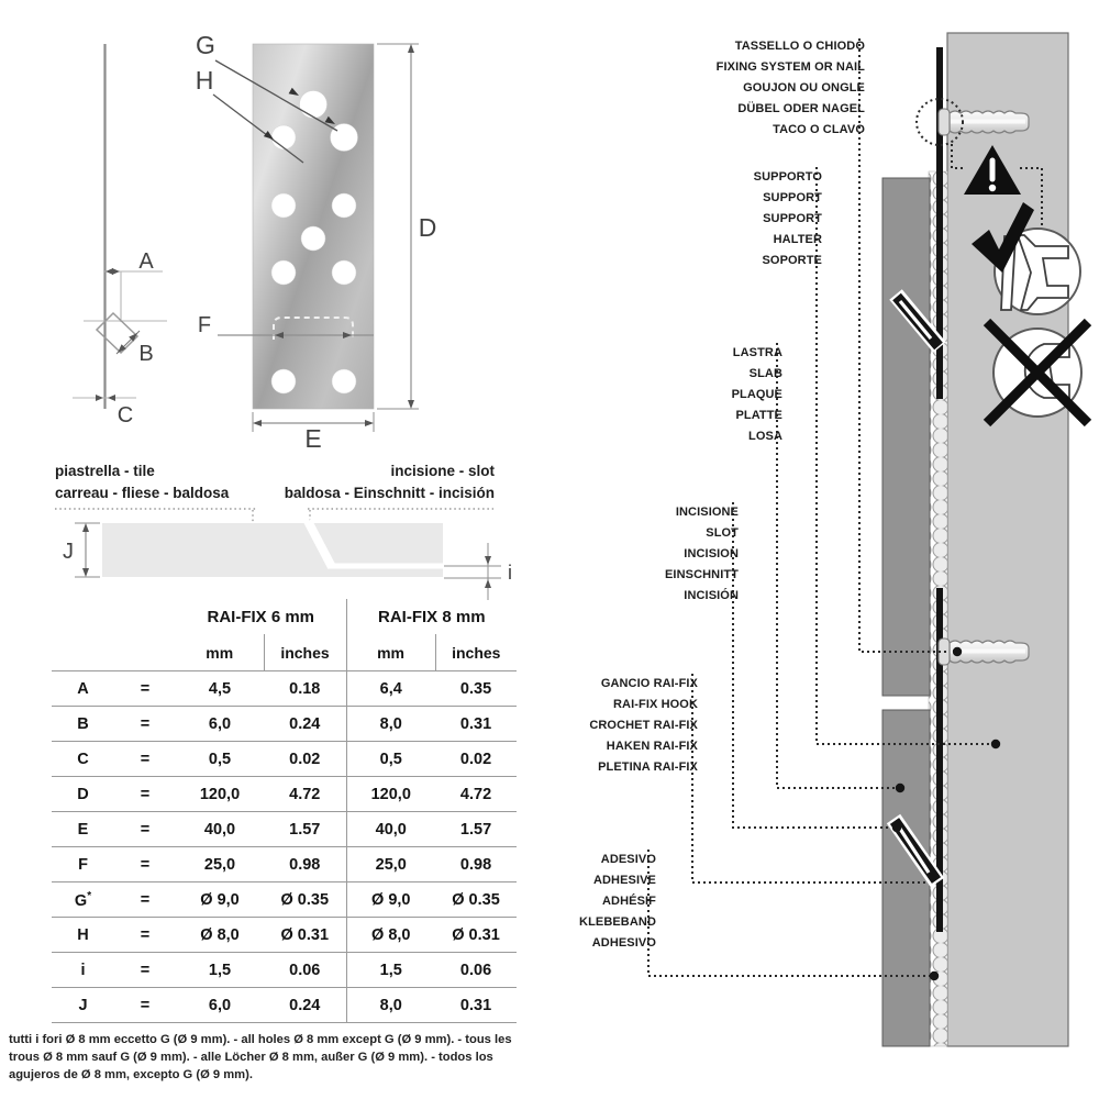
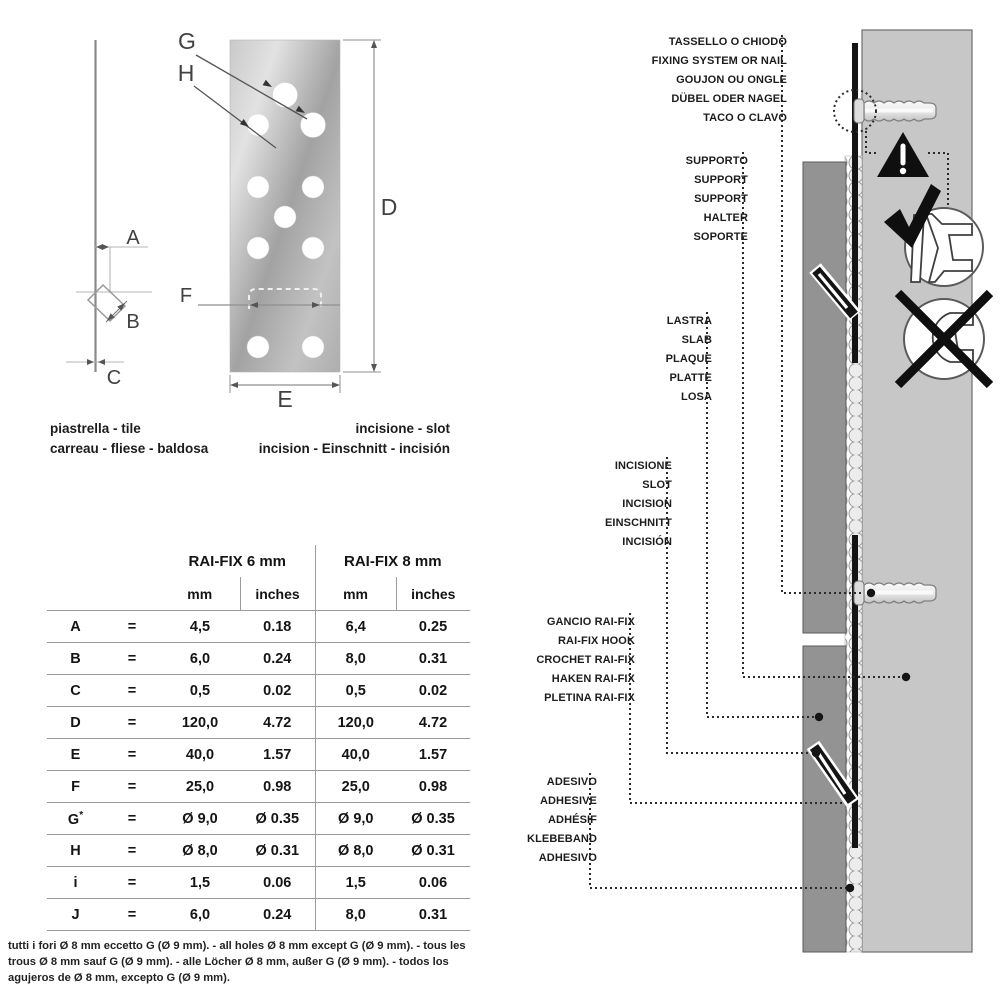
  A
  B
  C
  G
  H
  D
  E
  F
- J
- i
  piastrella - tile
  carreau - fliese - baldosa
  incisione - slot
- baldosa - Einschnitt - incisión
+ incision - Einschnitt - incisión
  TASSELLO O CHIODO
  FIXING SYSTEM OR NAIL
  GOUJON OU ONGLE
  DÜBEL ODER NAGEL
  TACO O CLAVO
  SUPPORTO
  SUPPORT
  SUPPORT
  HALTER
  SOPORTE
  LASTRA
  SLAB
  PLAQUE
  PLATTE
  LOSA
  INCISIONE
  SLOT
  INCISION
  EINSCHNITT
  INCISIÓN
  GANCIO RAI-FIX
  RAI-FIX HOOK
  CROCHET RAI-FIX
  HAKEN RAI-FIX
  PLETINA RAI-FIX
  ADESIVO
  ADHESIVE
  ADHÉSIF
  KLEBEBAND
  ADHESIVO
  	RAI-FIX 6 mm	RAI-FIX 8 mm
  		mm	inches	mm	inches
- A	=	4,5	0.18	6,4	0.35
+ A	=	4,5	0.18	6,4	0.25
  B	=	6,0	0.24	8,0	0.31
  C	=	0,5	0.02	0,5	0.02
  D	=	120,0	4.72	120,0	4.72
  E	=	40,0	1.57	40,0	1.57
  F	=	25,0	0.98	25,0	0.98
  G*	=	Ø 9,0	Ø 0.35	Ø 9,0	Ø 0.35
  H	=	Ø 8,0	Ø 0.31	Ø 8,0	Ø 0.31
  i	=	1,5	0.06	1,5	0.06
  J	=	6,0	0.24	8,0	0.31
  tutti i fori Ø 8 mm eccetto G (Ø 9 mm). - all holes Ø 8 mm except G (Ø 9 mm). - tous les trous Ø 8 mm sauf G (Ø 9 mm). - alle Löcher Ø 8 mm, außer G (Ø 9 mm). - todos los agujeros de Ø 8 mm, excepto G (Ø 9 mm).
